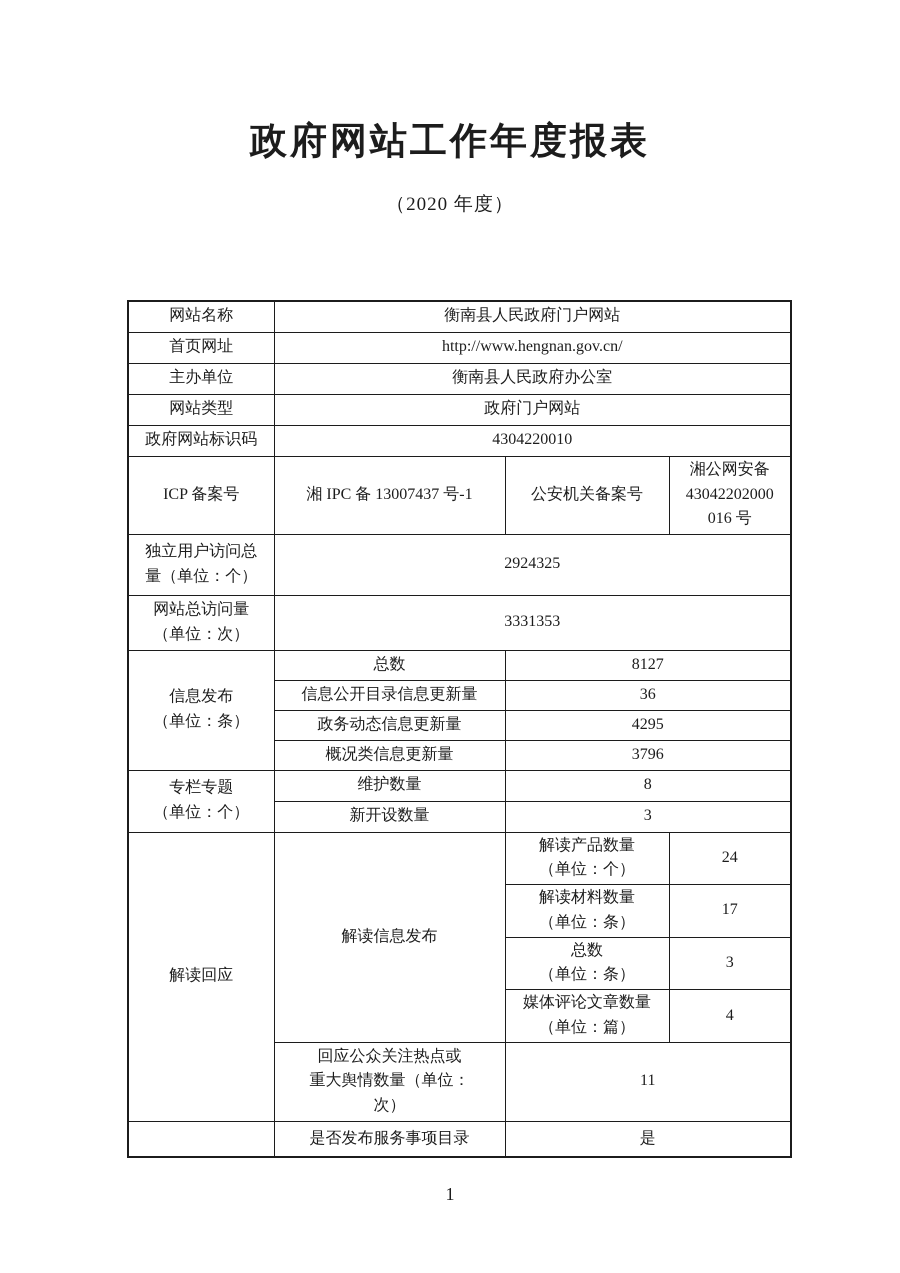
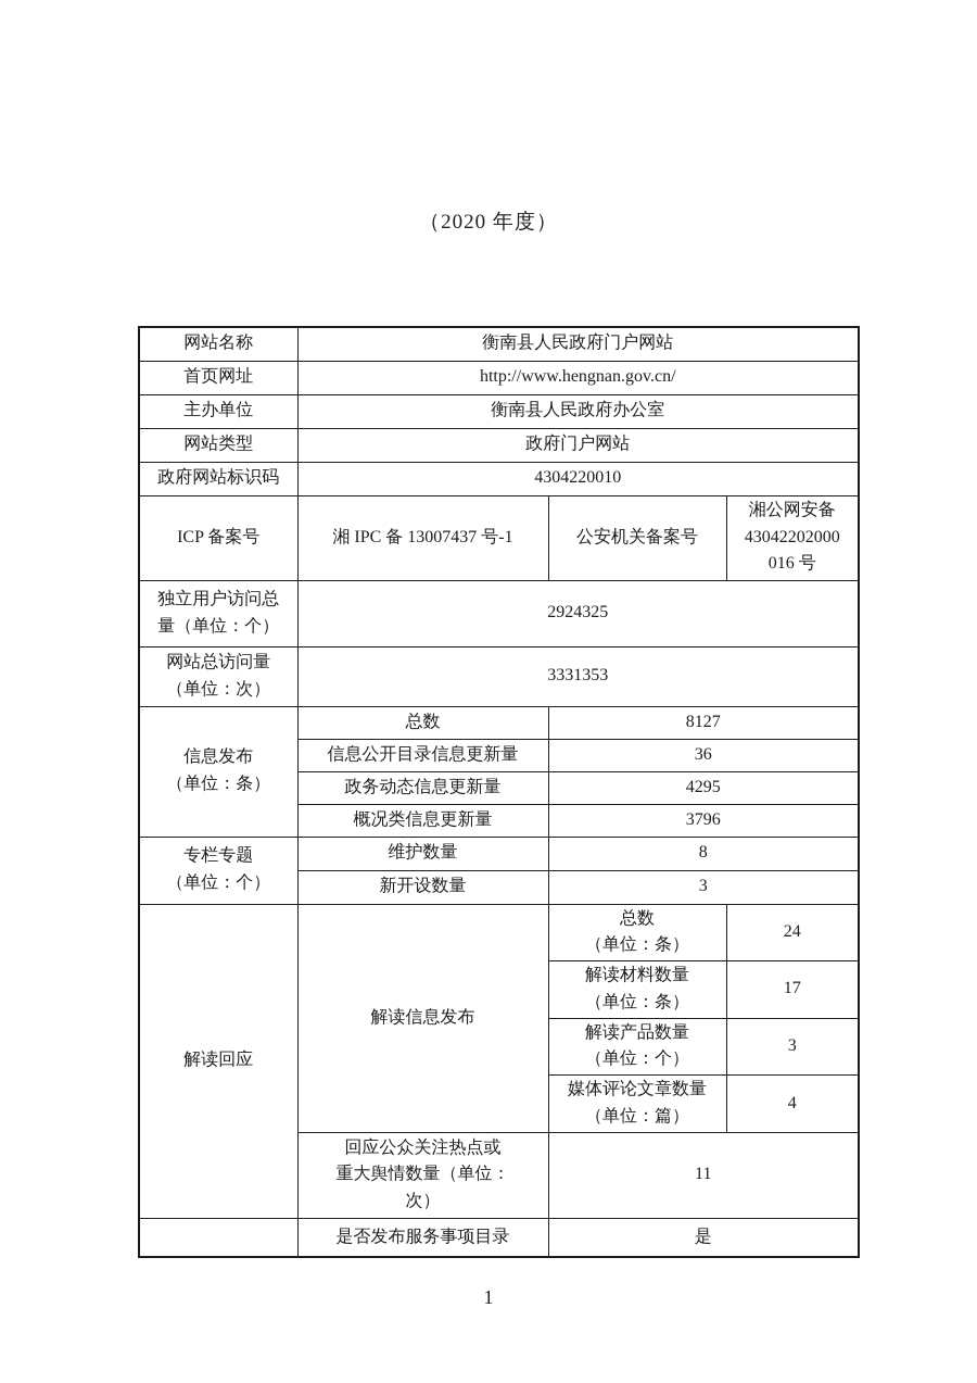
- 政府网站工作年度报表
  （2020 年度）
  网站名称	衡南县人民政府门户网站
  首页网址	http://www.hengnan.gov.cn/
  主办单位	衡南县人民政府办公室
  网站类型	政府门户网站
  政府网站标识码	4304220010
  ICP 备案号	湘 IPC 备 13007437 号-1	公安机关备案号	湘公网安备 43042202000 016 号
  独立用户访问总 量（单位：个）	2924325
  网站总访问量 （单位：次）	3331353
  信息发布 （单位：条）	总数	8127
  信息公开目录信息更新量	36
  政务动态信息更新量	4295
  概况类信息更新量	3796
  专栏专题 （单位：个）	维护数量	8
  新开设数量	3
- 解读回应	解读信息发布	解读产品数量 （单位：个）	24
+ 解读回应	解读信息发布	总数 （单位：条）	24
  解读材料数量 （单位：条）	17
- 总数 （单位：条）	3
+ 解读产品数量 （单位：个）	3
  媒体评论文章数量 （单位：篇）	4
  回应公众关注热点或 重大舆情数量（单位： 次）	11
  	是否发布服务事项目录	是
  1
